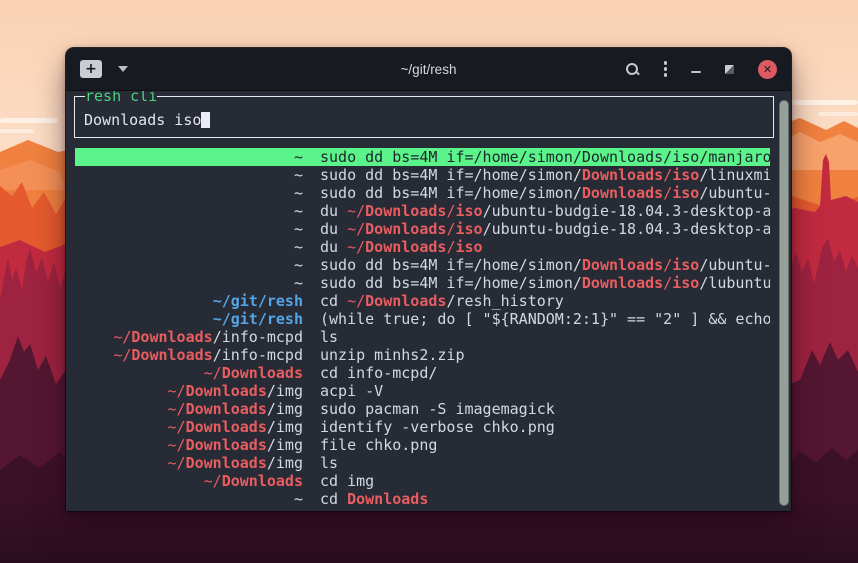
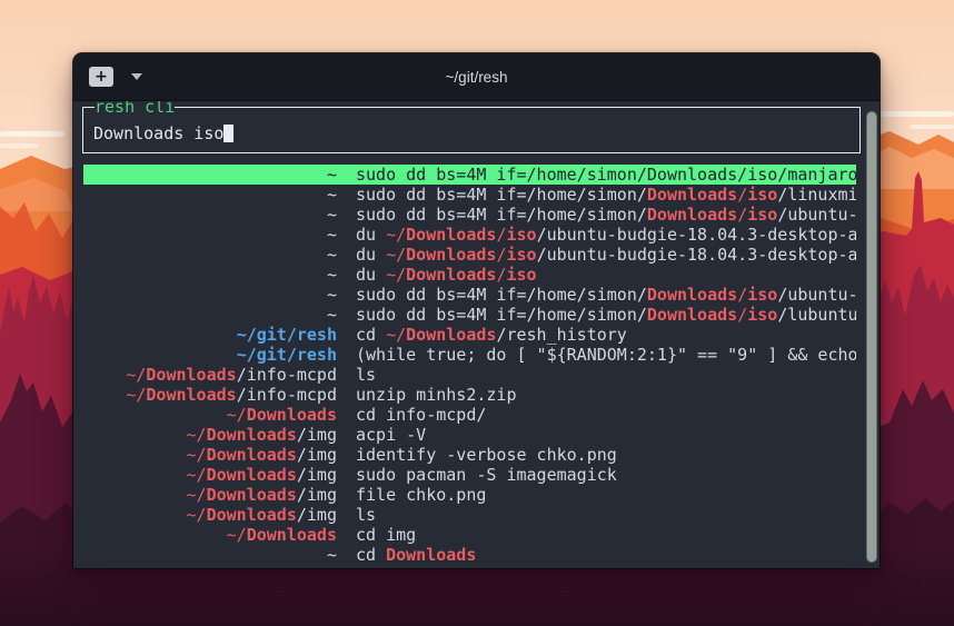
  +
  ~/git/resh
- ✕
  resh cli
  Downloads iso
  ~
  sudo dd bs=4M if=/home/simon/Downloads/iso/manjaro
  ~
  sudo dd bs=4M if=/home/simon/Downloads/iso/linuxmi
  ~
  sudo dd bs=4M if=/home/simon/Downloads/iso/ubuntu-
  ~
  du ~/Downloads/iso/ubuntu-budgie-18.04.3-desktop-a
  ~
  du ~/Downloads/iso/ubuntu-budgie-18.04.3-desktop-a
  ~
  du ~/Downloads/iso
  ~
  sudo dd bs=4M if=/home/simon/Downloads/iso/ubuntu-
  ~
  sudo dd bs=4M if=/home/simon/Downloads/iso/lubuntu
  ~/git/resh
  cd ~/Downloads/resh_history
  ~/git/resh
- (while true; do [ "${RANDOM:2:1}" == "2" ] && echo
+ (while true; do [ "${RANDOM:2:1}" == "9" ] && echo
  ~/Downloads/info-mcpd
  ls
  ~/Downloads/info-mcpd
  unzip minhs2.zip
  ~/Downloads
  cd info-mcpd/
  ~/Downloads/img
  acpi -V
  ~/Downloads/img
- sudo pacman -S imagemagick
+ identify -verbose chko.png
  ~/Downloads/img
- identify -verbose chko.png
+ sudo pacman -S imagemagick
  ~/Downloads/img
  file chko.png
  ~/Downloads/img
  ls
  ~/Downloads
  cd img
  ~
  cd Downloads
